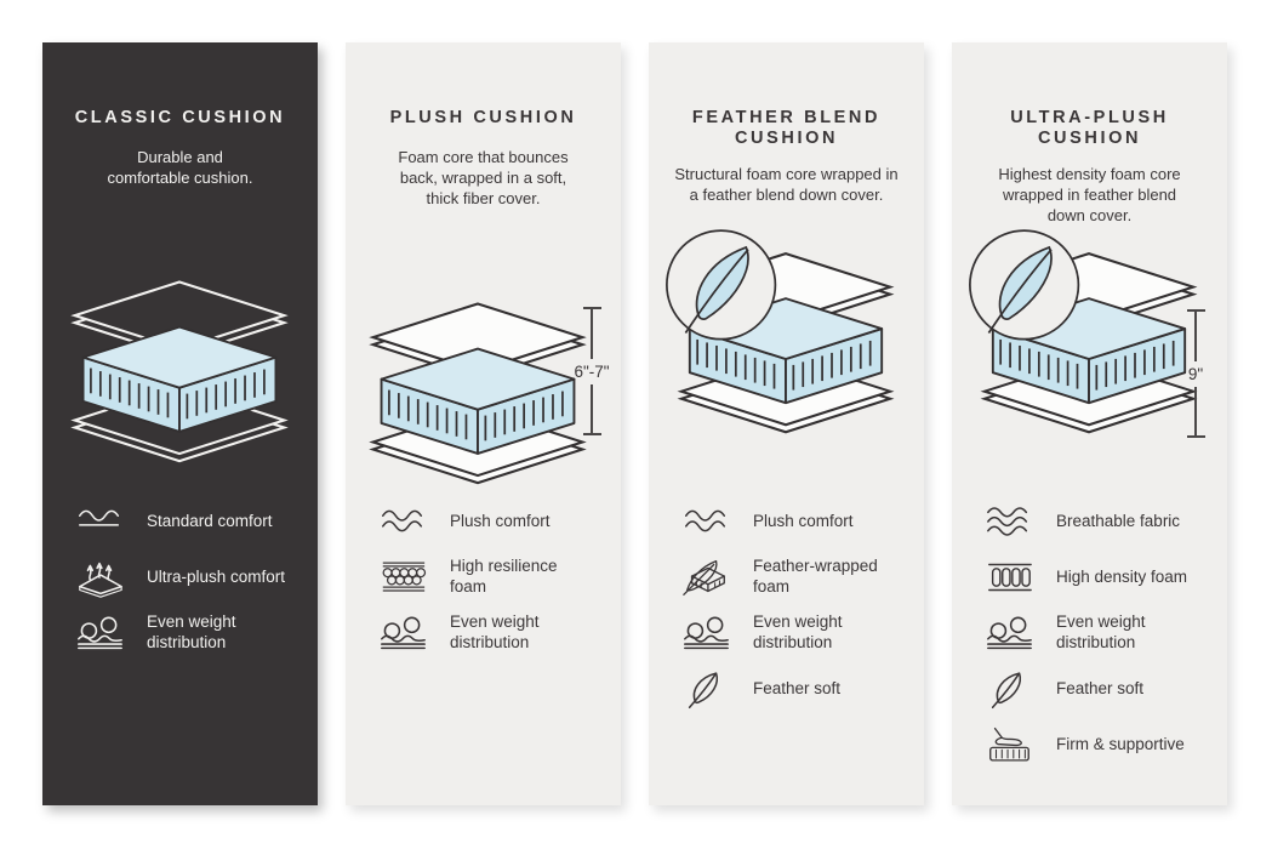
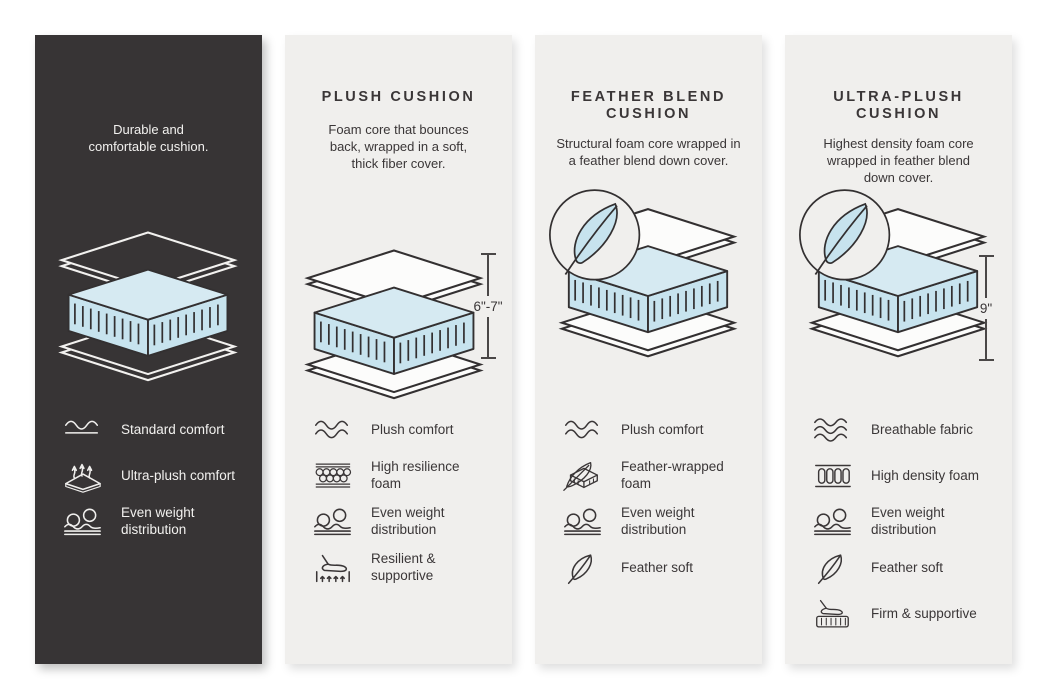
- CLASSIC CUSHION
  Durable and
  comfortable cushion.
  Standard comfort
  Ultra-plush comfort
  Even weight
  distribution
  PLUSH CUSHION
  Foam core that bounces
  back, wrapped in a soft,
  thick fiber cover.
  6"-7"
  Plush comfort
  High resilience
  foam
  Even weight
  distribution
+ Resilient &
+ supportive
  FEATHER BLEND
  CUSHION
  Structural foam core wrapped in
  a feather blend down cover.
  Plush comfort
  Feather-wrapped
  foam
  Even weight
  distribution
  Feather soft
  ULTRA-PLUSH
  CUSHION
  Highest density foam core
  wrapped in feather blend
  down cover.
  9"
  Breathable fabric
  High density foam
  Even weight
  distribution
  Feather soft
  Firm & supportive
